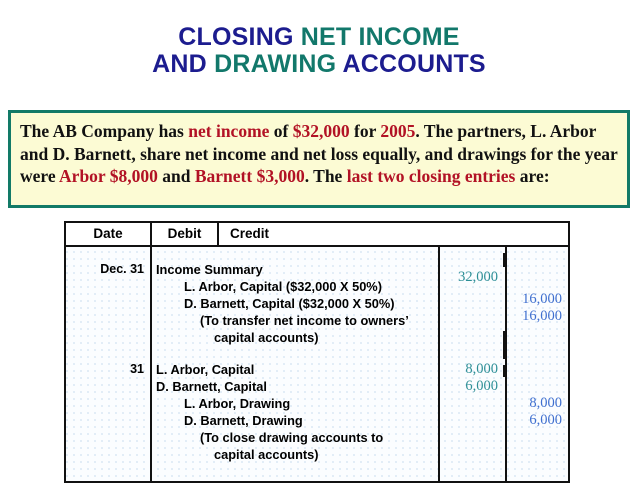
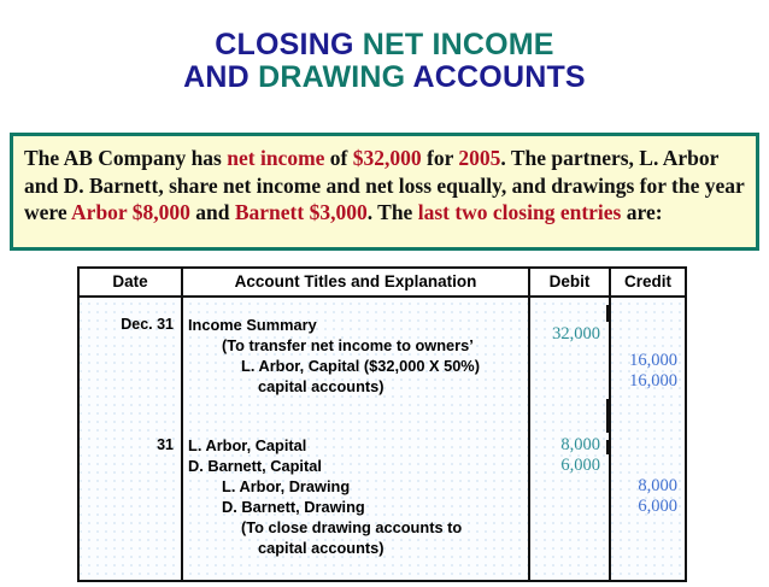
  CLOSING NET INCOME
  AND DRAWING ACCOUNTS
  The AB Company has net income of $32,000 for 2005. The partners, L. Arbor and D. Barnett, share net income and net loss equally, and drawings for the year were Arbor $8,000 and Barnett $3,000. The last two closing entries are:
  Date
+ Account Titles and Explanation
  Debit
  Credit
  Dec. 31
  Income Summary
- L. Arbor, Capital ($32,000 X 50%)
+ (To transfer net income to owners’
- D. Barnett, Capital ($32,000 X 50%)
- (To transfer net income to owners’
+ L. Arbor, Capital ($32,000 X 50%)
  capital accounts)
  32,000
  16,000
  16,000
  31
  L. Arbor, Capital
  D. Barnett, Capital
  L. Arbor, Drawing
  D. Barnett, Drawing
  (To close drawing accounts to
  capital accounts)
  8,000
  6,000
  8,000
  6,000
